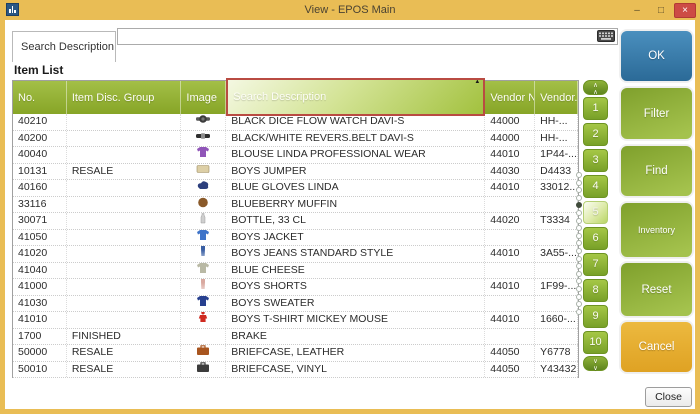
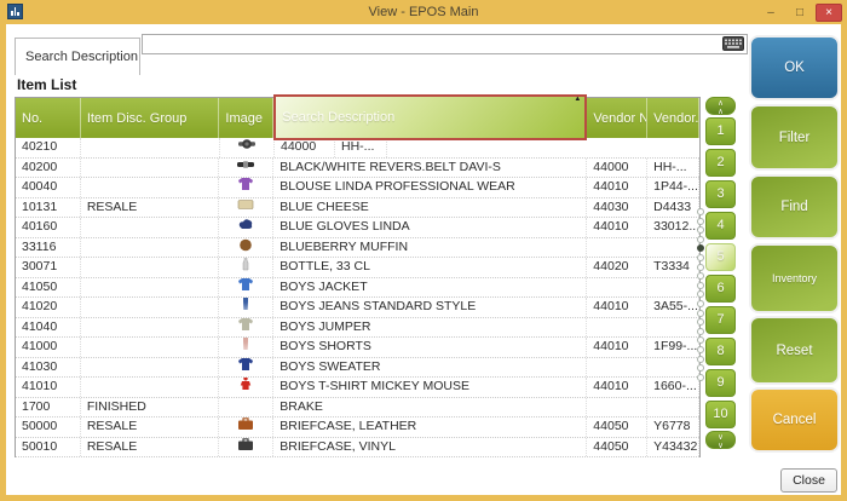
  View - EPOS Main
  –
  □
  ×
  Search Description
  Item List
  No.
  Item Disc. Group
  Image
  Search Description
  Vendor N
  Vendor.
  40210
- BLACK DICE FLOW WATCH DAVI-S
  44000
  HH-...
  40200
  BLACK/WHITE REVERS.BELT DAVI-S
  44000
  HH-...
  40040
  BLOUSE LINDA PROFESSIONAL WEAR
  44010
  1P44-...
  10131
  RESALE
- BOYS JUMPER
+ BLUE CHEESE
  44030
  D4433
  40160
  BLUE GLOVES LINDA
  44010
  33012..
  33116
  BLUEBERRY MUFFIN
  30071
  BOTTLE, 33 CL
  44020
  T3334
  41050
  BOYS JACKET
  41020
  BOYS JEANS STANDARD STYLE
  44010
  3A55-...
  41040
- BLUE CHEESE
+ BOYS JUMPER
  41000
  BOYS SHORTS
  44010
  1F99-...
  41030
  BOYS SWEATER
  41010
  BOYS T-SHIRT MICKEY MOUSE
  44010
  1660-...
  1700
  FINISHED
  BRAKE
  50000
  RESALE
  BRIEFCASE, LEATHER
  44050
  Y6778
  50010
  RESALE
  BRIEFCASE, VINYL
  44050
  Y43432
  1
  2
  3
  4
  5
  6
  7
  8
  9
  10
  OK
  Filter
  Find
  Inventory
  Reset
  Cancel
  Close
